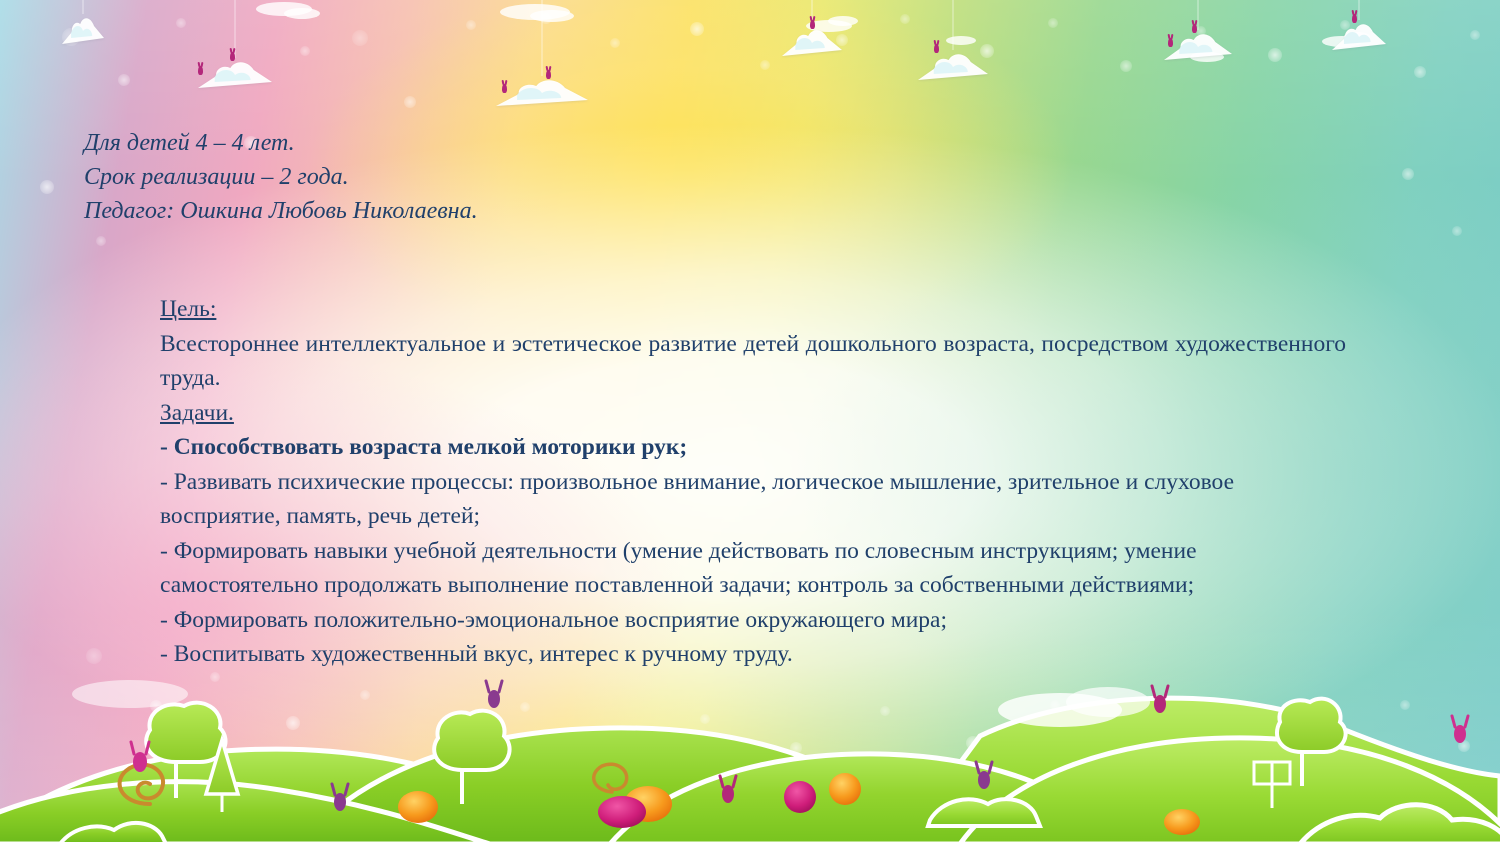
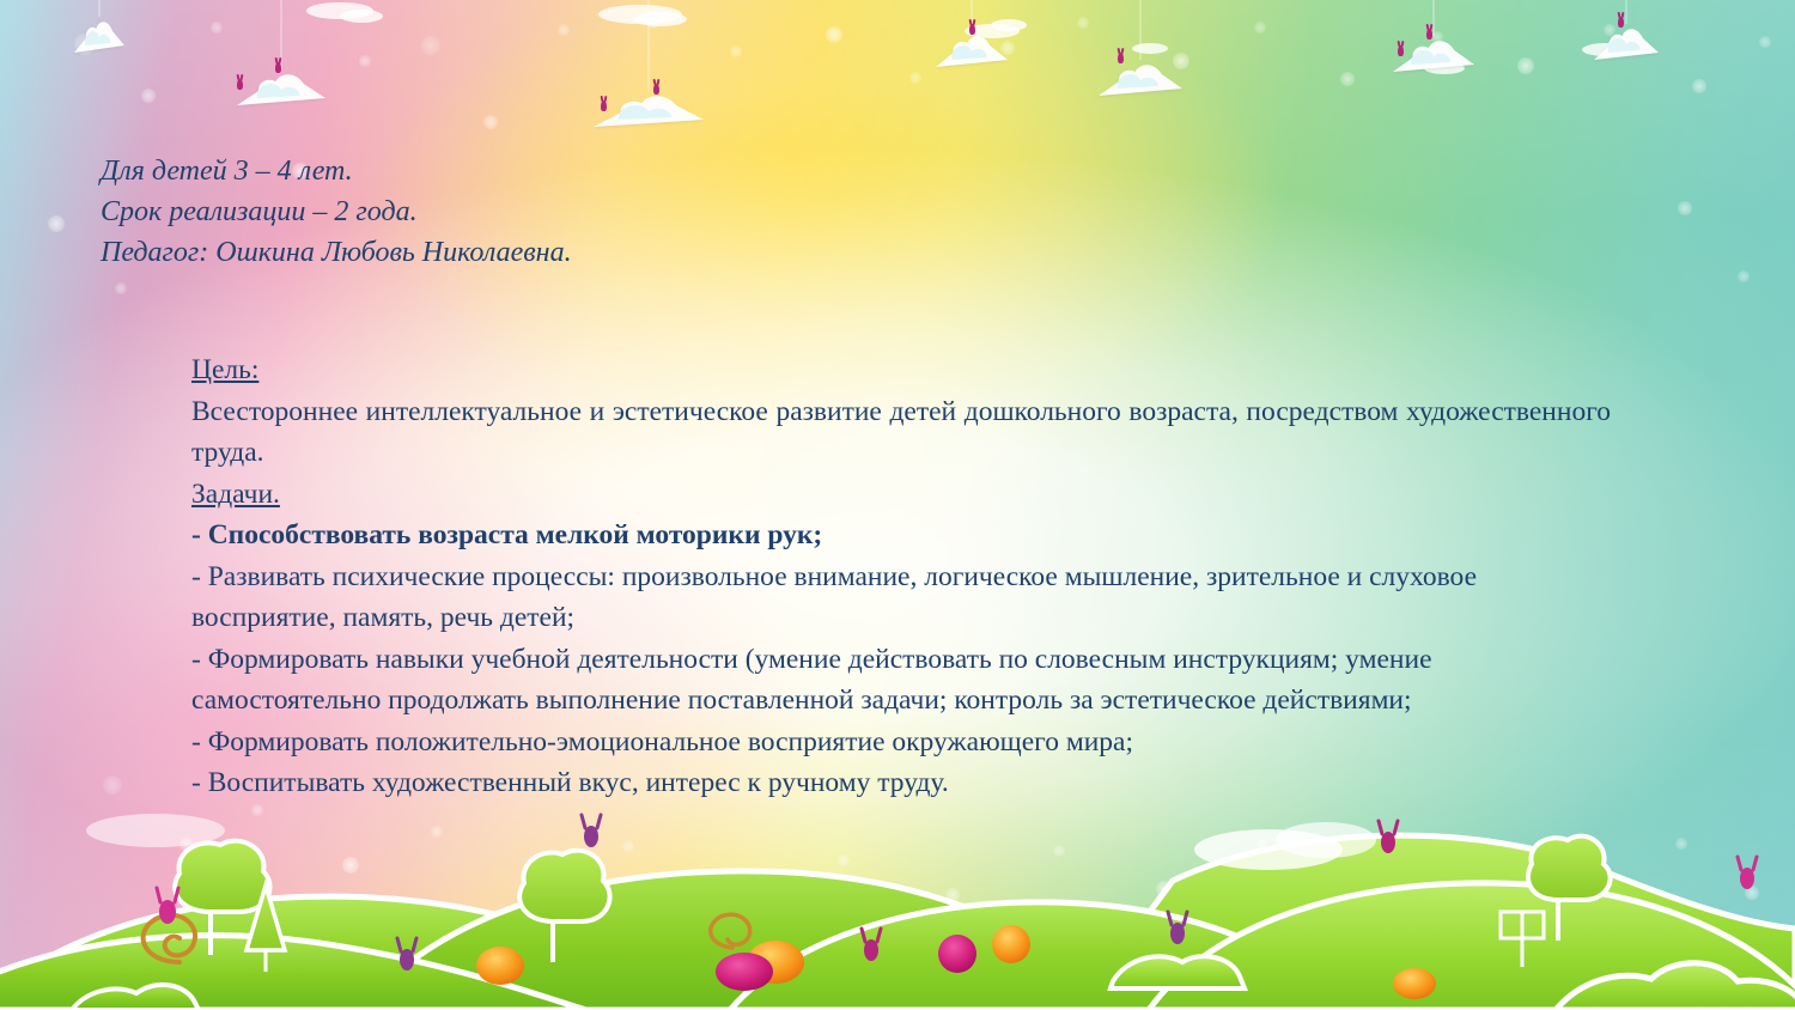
- Для детей 4 – 4 лет.
+ Для детей 3 – 4 лет.
  Срок реализации – 2 года.
  Педагог: Ошкина Любовь Николаевна.
  Цель:
  Всестороннее интеллектуальное и эстетическое развитие детей дошкольного возраста, посредством художественного труда.
  Задачи.
  - Способствовать возраста мелкой моторики рук;
  - Развивать психические процессы: произвольное внимание, логическое мышление, зрительное и слуховое восприятие, память, речь детей;
- - Формировать навыки учебной деятельности (умение действовать по словесным инструкциям; умение самостоятельно продолжать выполнение поставленной задачи; контроль за собственными действиями;
+ - Формировать навыки учебной деятельности (умение действовать по словесным инструкциям; умение самостоятельно продолжать выполнение поставленной задачи; контроль за эстетическое действиями;
  - Формировать положительно-эмоциональное восприятие окружающего мира;
  - Воспитывать художественный вкус, интерес к ручному труду.
